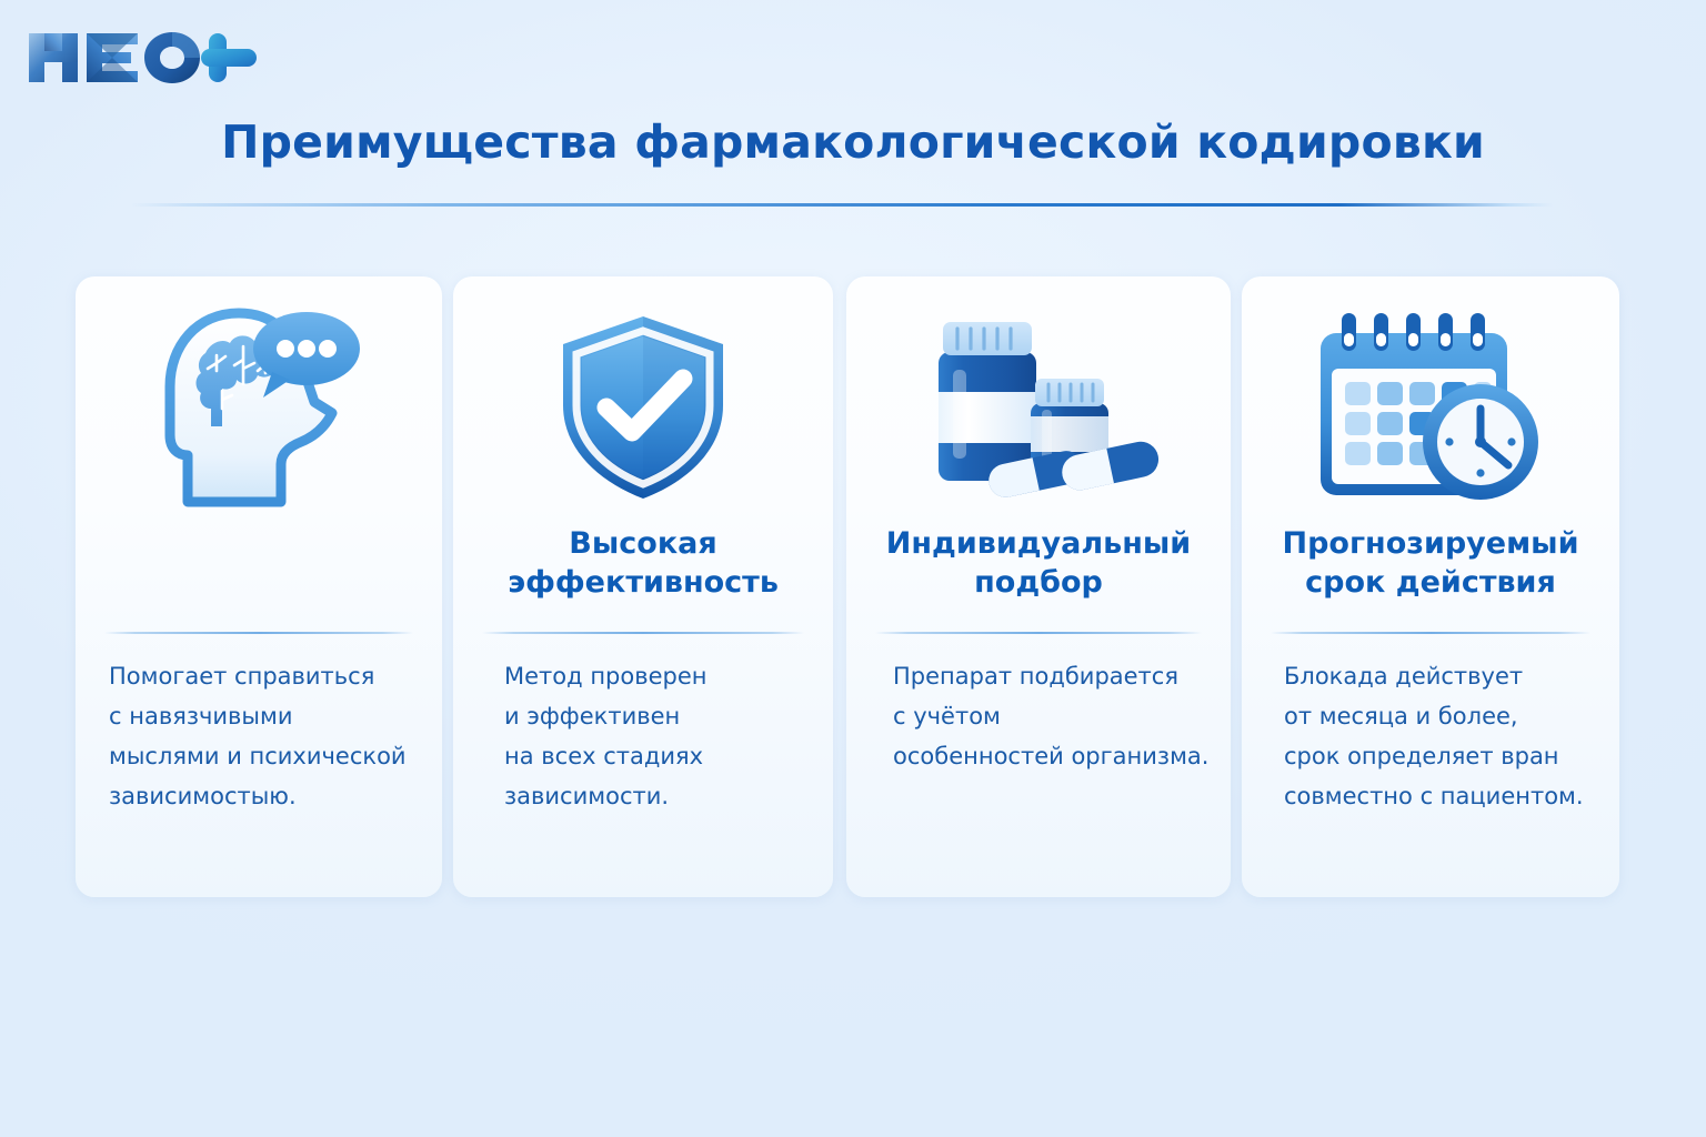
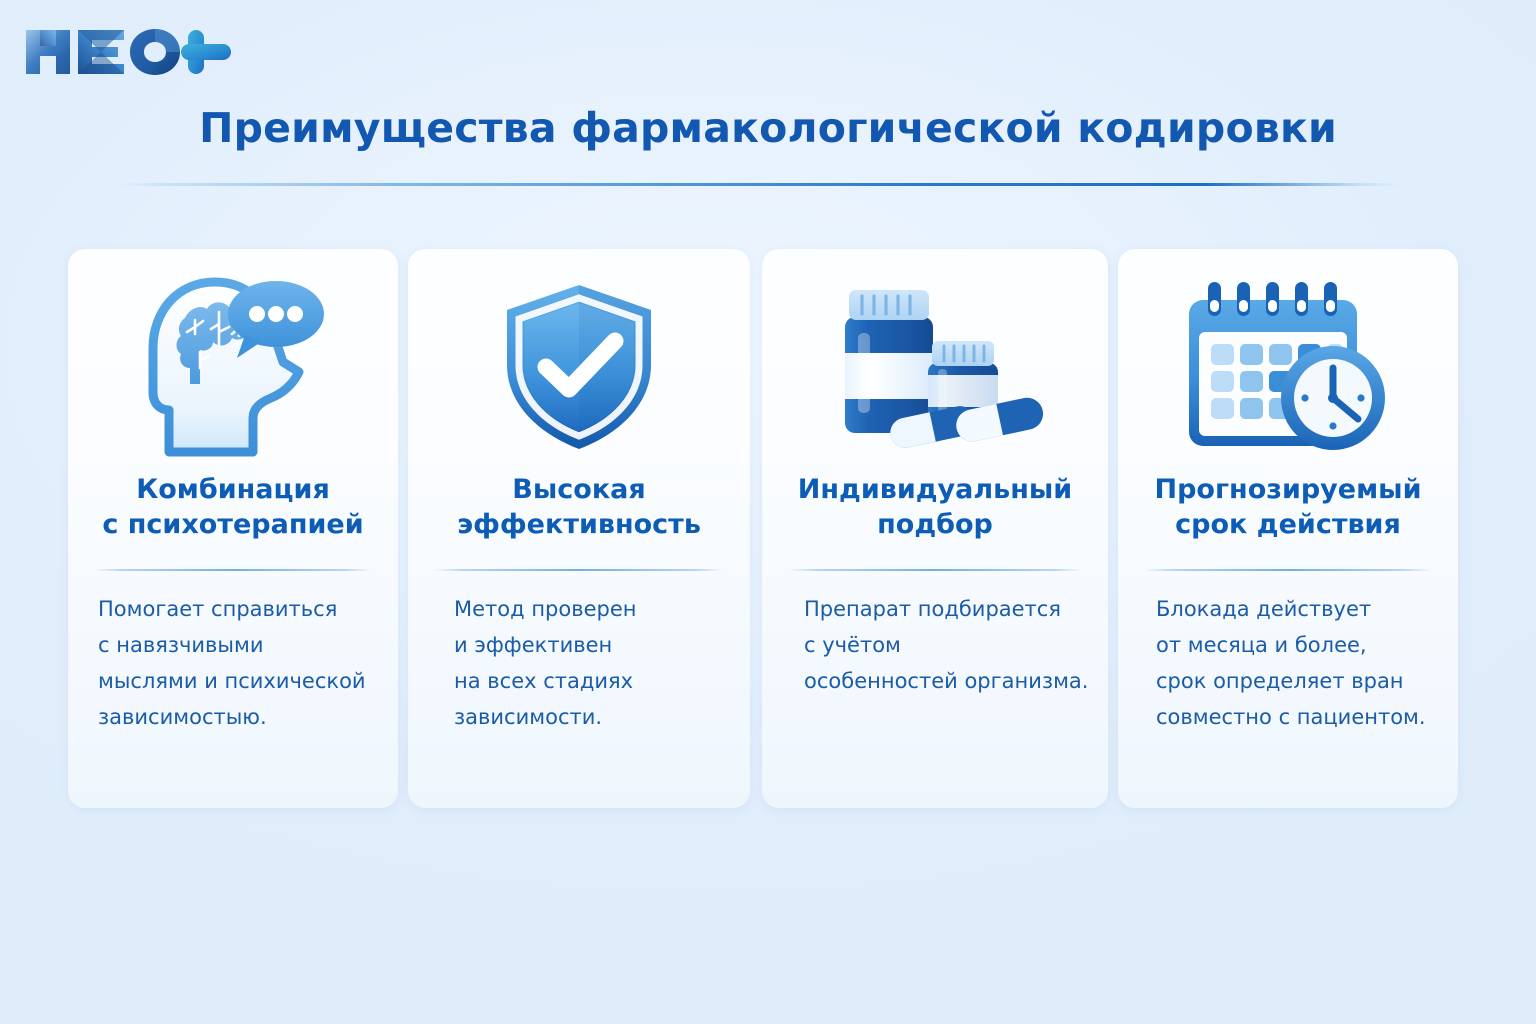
  Преимущества фармакологической кодировки
+ Комбинация
+ с психотерапией
  Помогает справиться
  с навязчивыми
  мыслями и психической
  зависимостыю.
  Высокая
  эффективность
  Метод проверен
  и эффективен
  на всех стадиях
  зависимости.
  Индивидуальный
  подбор
  Препарат подбирается
  с учётом
  особенностей организма.
  Прогнозируемый
  срок действия
  Блокада действует
  от месяца и более,
  срок определяет вран
  совместно с пациентом.
